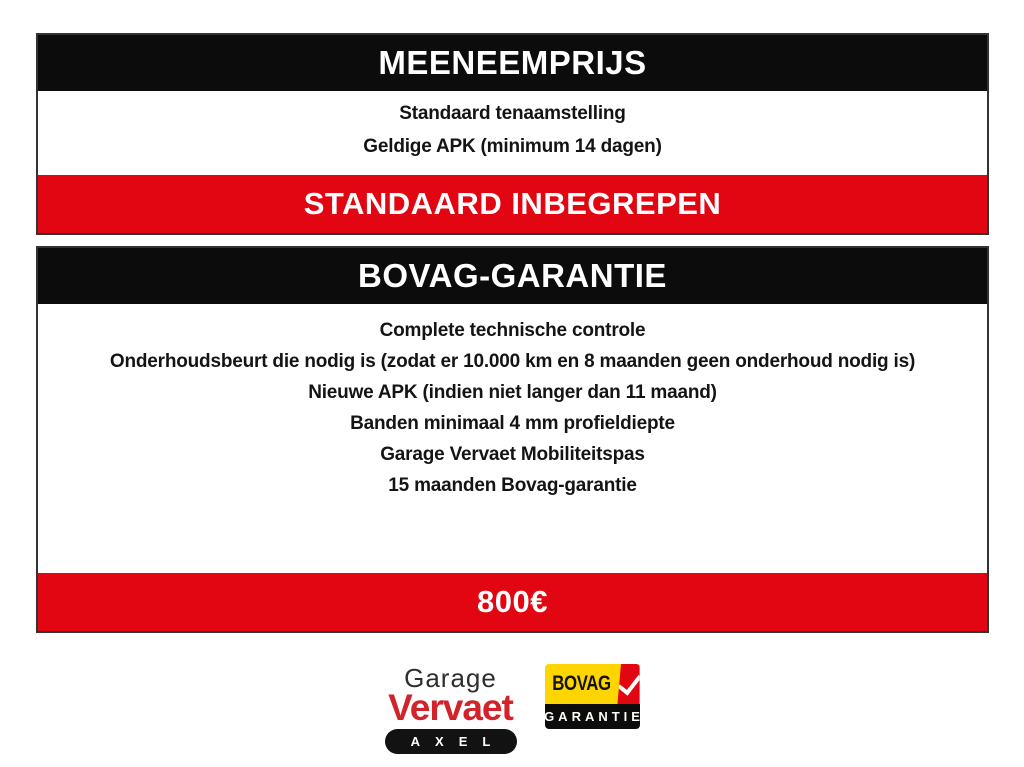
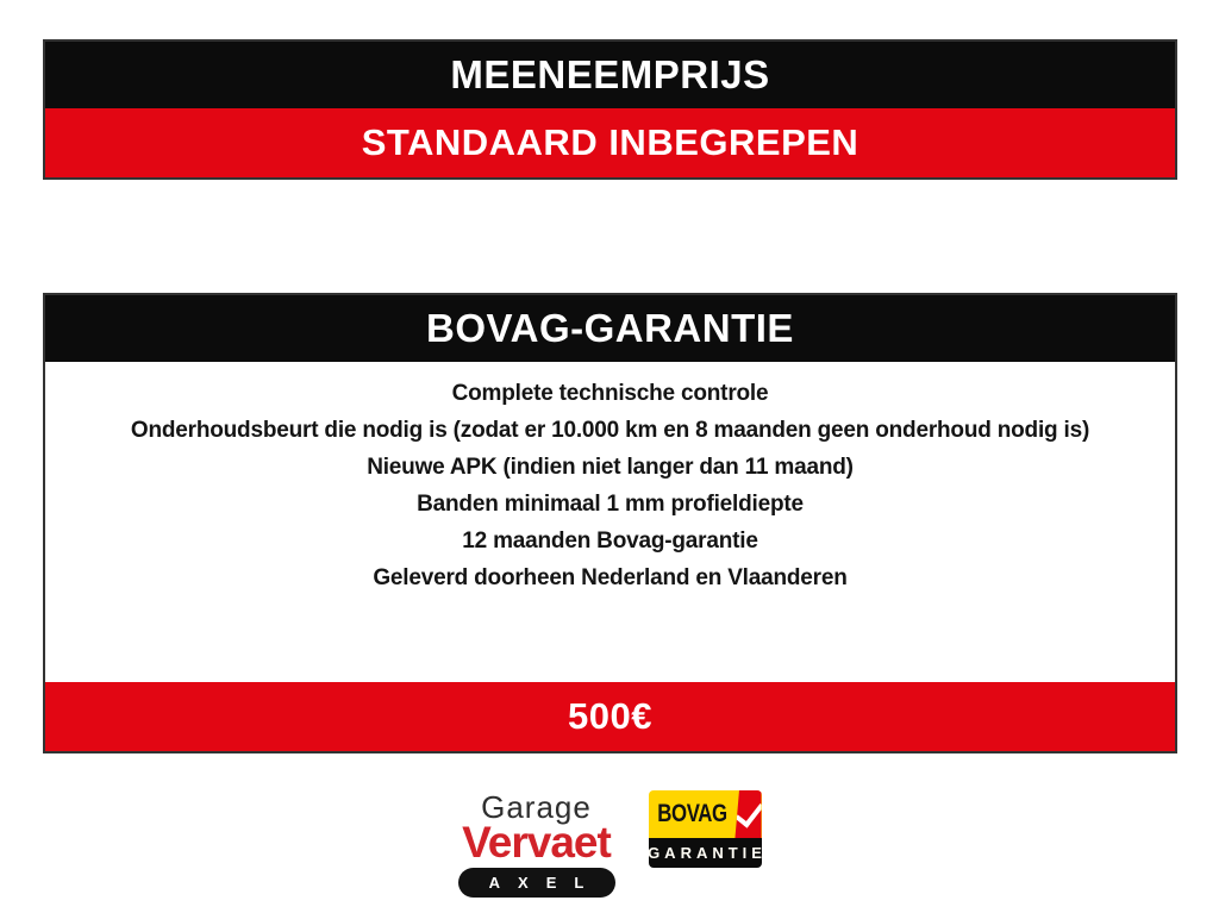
  MEENEEMPRIJS
- Standaard tenaamstelling
- Geldige APK (minimum 14 dagen)
  STANDAARD INBEGREPEN
  BOVAG-GARANTIE
  Complete technische controle
  Onderhoudsbeurt die nodig is (zodat er 10.000 km en 8 maanden geen onderhoud nodig is)
  Nieuwe APK (indien niet langer dan 11 maand)
- Banden minimaal 4 mm profieldiepte
+ Banden minimaal 1 mm profieldiepte
- Garage Vervaet Mobiliteitspas
- 15 maanden Bovag-garantie
+ 12 maanden Bovag-garantie
+ Geleverd doorheen Nederland en Vlaanderen
- 800€
+ 500€
  Garage
  Vervaet
  AXEL
  BOVAG
  GARANTIE
